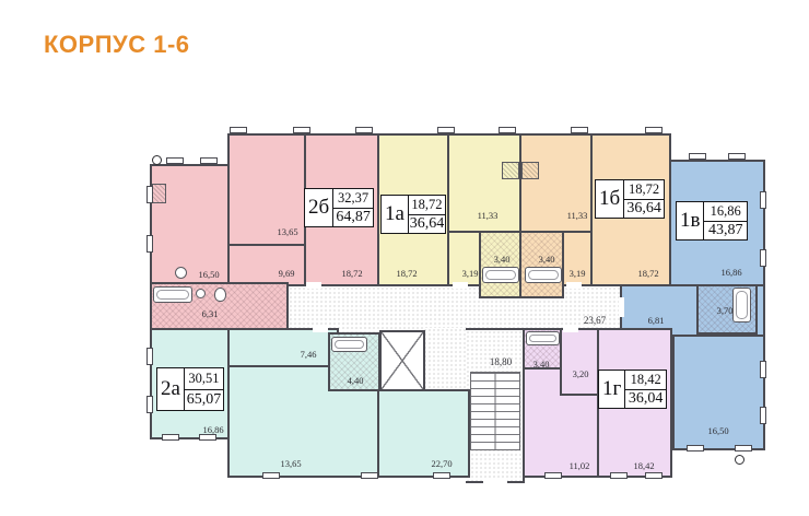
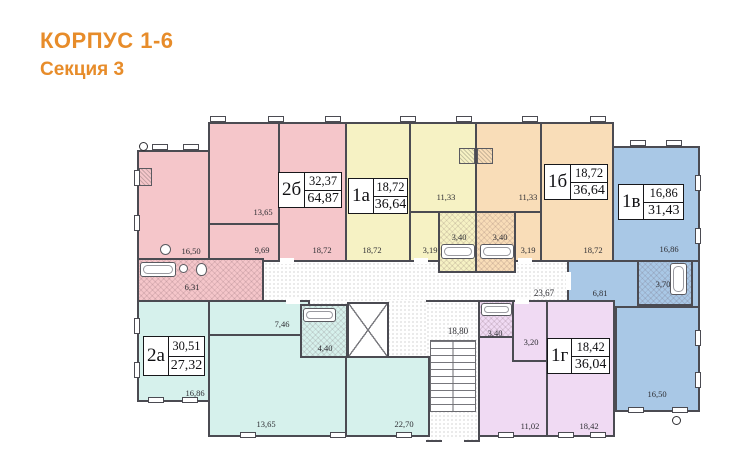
  КОРПУС 1-6
+ Секция 3
  16,50
  13,65
  9,69
  18,72
  6,31
  18,72
  11,33
  3,19
  3,40
  18,72
  11,33
  3,19
  3,40
  16,86
  6,81
  3,70
  16,50
  16,86
  7,46
  4,40
  13,65
  22,70
  3,40
  3,20
  11,02
  18,42
  23,67
  18,80
  2б
  32,37
  64,87
  1а
  18,72
  36,64
  1б
  18,72
  36,64
  1в
  16,86
- 43,87
+ 31,43
  2а
  30,51
- 65,07
+ 27,32
  1г
  18,42
  36,04
